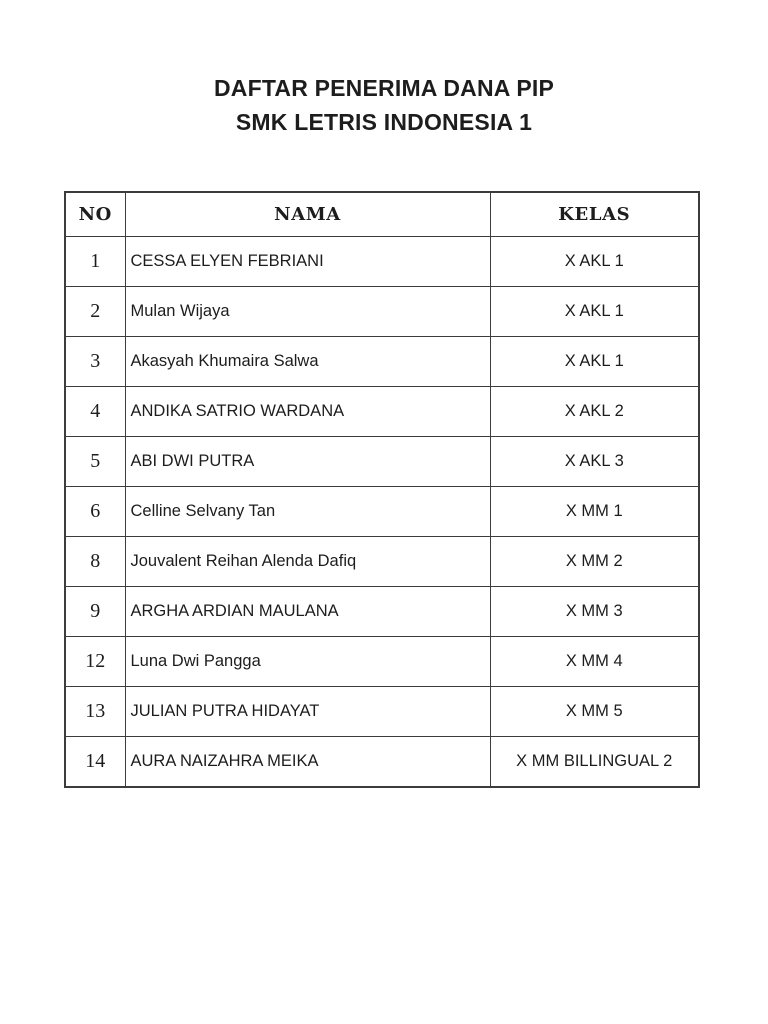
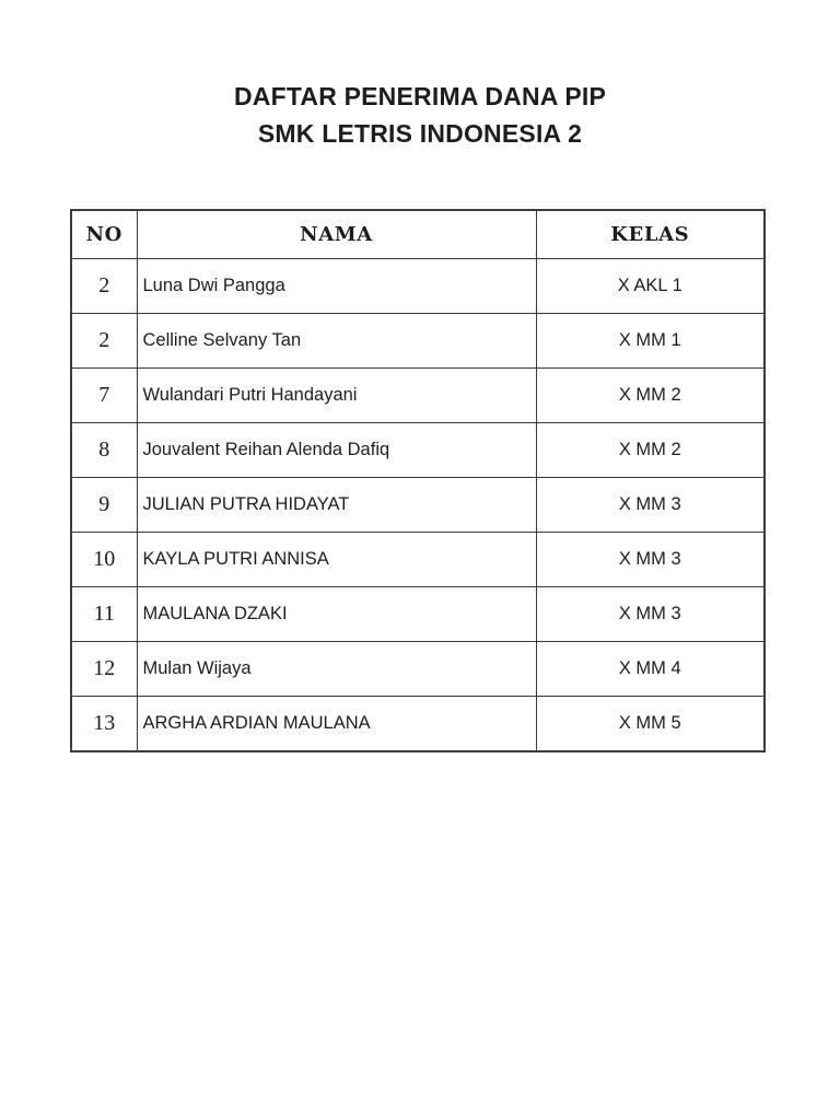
  DAFTAR PENERIMA DANA PIP
- SMK LETRIS INDONESIA 1
+ SMK LETRIS INDONESIA 2
  NO	NAMA	KELAS
- 1	CESSA ELYEN FEBRIANI	X AKL 1
- 2	Mulan Wijaya	X AKL 1
+ 2	Luna Dwi Pangga	X AKL 1
- 3	Akasyah Khumaira Salwa	X AKL 1
- 4	ANDIKA SATRIO WARDANA	X AKL 2
- 5	ABI DWI PUTRA	X AKL 3
- 6	Celline Selvany Tan	X MM 1
+ 2	Celline Selvany Tan	X MM 1
+ 7	Wulandari Putri Handayani	X MM 2
  8	Jouvalent Reihan Alenda Dafiq	X MM 2
- 9	ARGHA ARDIAN MAULANA	X MM 3
+ 9	JULIAN PUTRA HIDAYAT	X MM 3
+ 10	KAYLA PUTRI ANNISA	X MM 3
+ 11	MAULANA DZAKI	X MM 3
- 12	Luna Dwi Pangga	X MM 4
+ 12	Mulan Wijaya	X MM 4
- 13	JULIAN PUTRA HIDAYAT	X MM 5
+ 13	ARGHA ARDIAN MAULANA	X MM 5
- 14	AURA NAIZAHRA MEIKA	X MM BILLINGUAL 2
